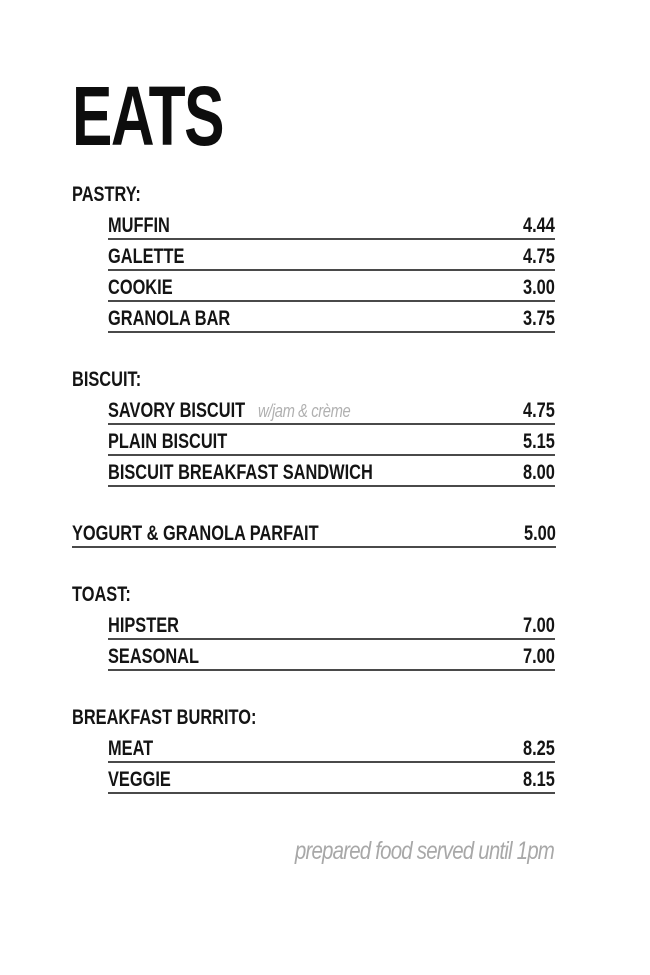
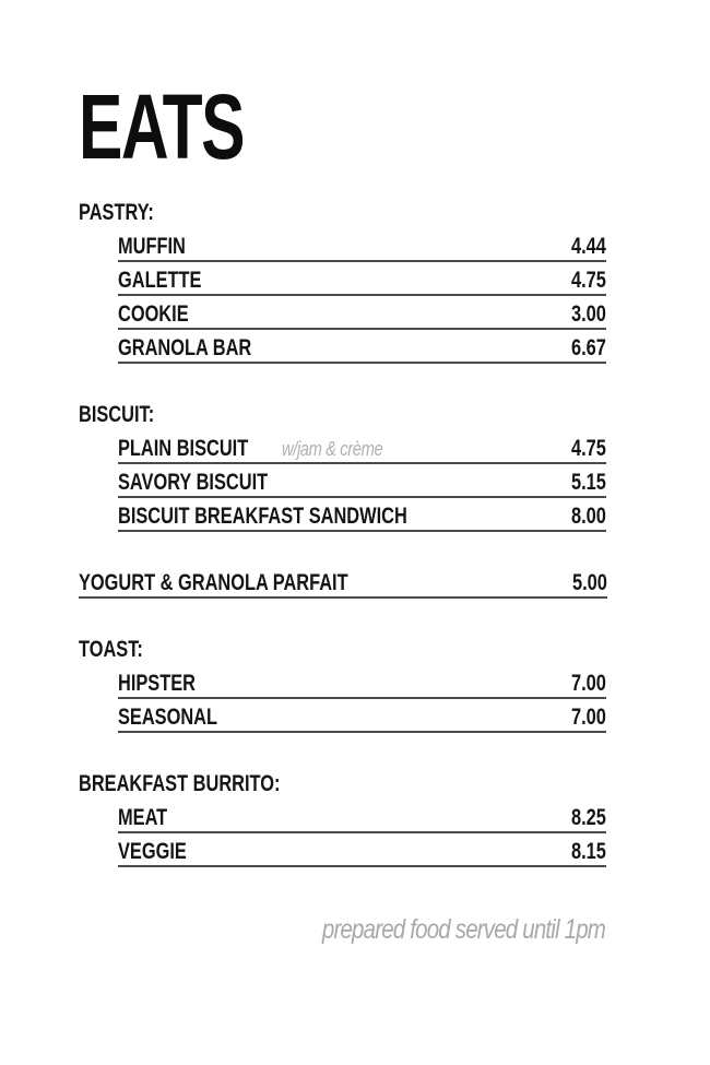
  EATS
  PASTRY:
  MUFFIN
  4.44
  GALETTE
  4.75
  COOKIE
  3.00
  GRANOLA BAR
- 3.75
+ 6.67
  BISCUIT:
- SAVORY BISCUIT
+ PLAIN BISCUIT
  w/jam & crème
  4.75
- PLAIN BISCUIT
+ SAVORY BISCUIT
  5.15
  BISCUIT BREAKFAST SANDWICH
  8.00
  YOGURT & GRANOLA PARFAIT
  5.00
  TOAST:
  HIPSTER
  7.00
  SEASONAL
  7.00
  BREAKFAST BURRITO:
  MEAT
  8.25
  VEGGIE
  8.15
  prepared food served until 1pm
